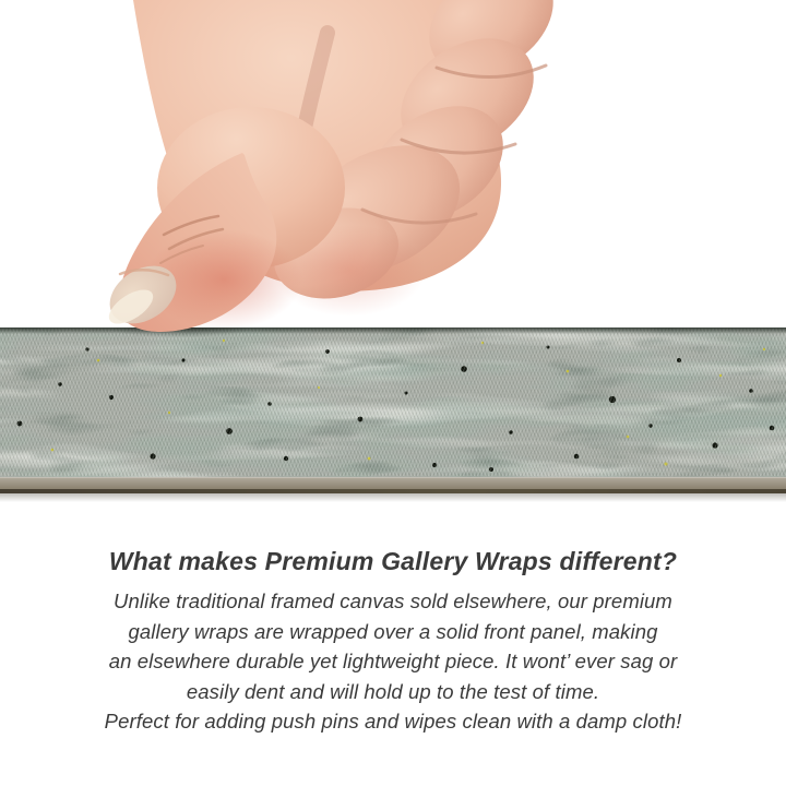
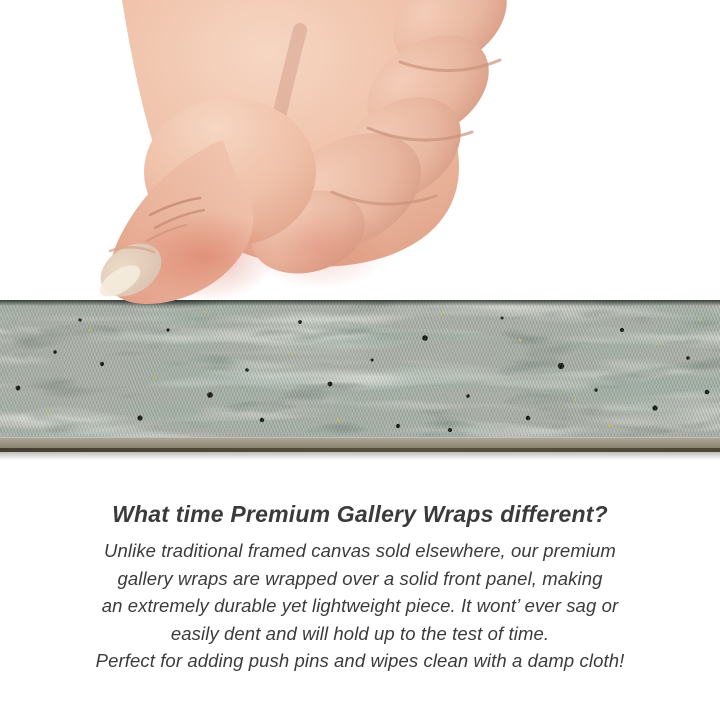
- What makes Premium Gallery Wraps different?
+ What time Premium Gallery Wraps different?
  Unlike traditional framed canvas sold elsewhere, our premium
  gallery wraps are wrapped over a solid front panel, making
- an elsewhere durable yet lightweight piece. It wont’ ever sag or
+ an extremely durable yet lightweight piece. It wont’ ever sag or
  easily dent and will hold up to the test of time.
  Perfect for adding push pins and wipes clean with a damp cloth!
